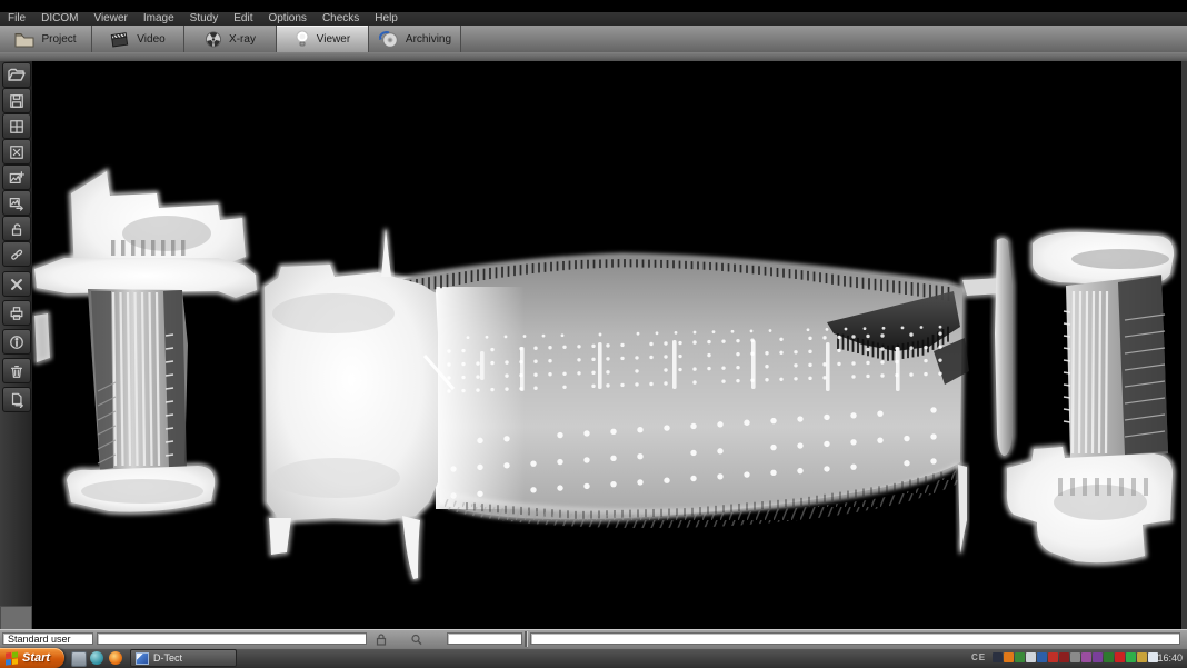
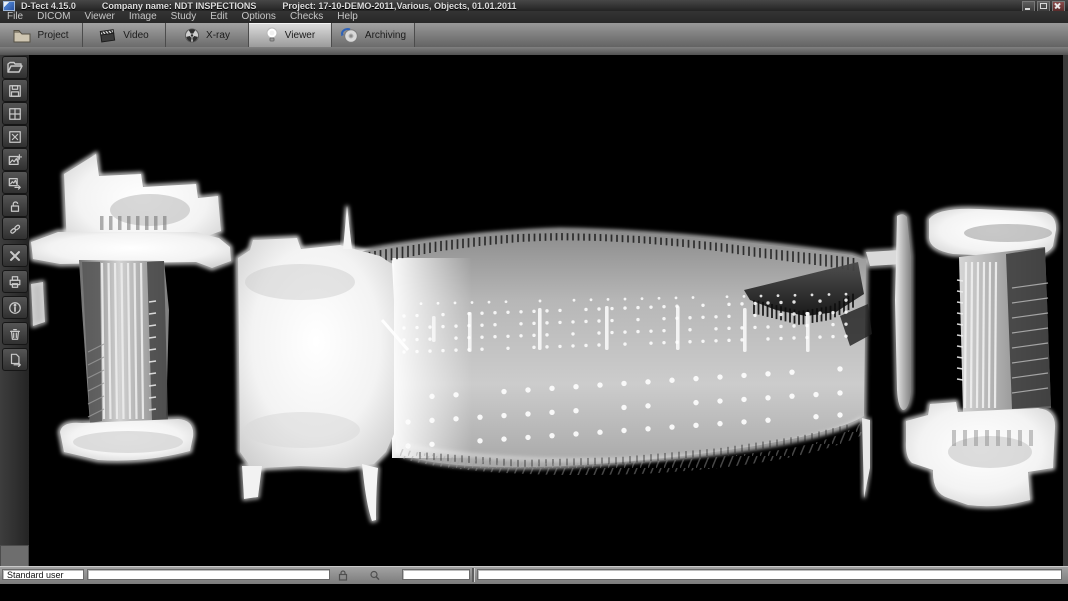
+ D-Tect 4.15.0
+ Company name: NDT INSPECTIONS
+ Project: 17-10-DEMO-2011,Various, Objects, 01.01.2011
  File
  DICOM
  Viewer
  Image
  Study
  Edit
  Options
  Checks
  Help
  Project
  Video
  X-ray
  Viewer
  Archiving
  Standard user
- Start
- D-Tect
- CE
- 16:40
